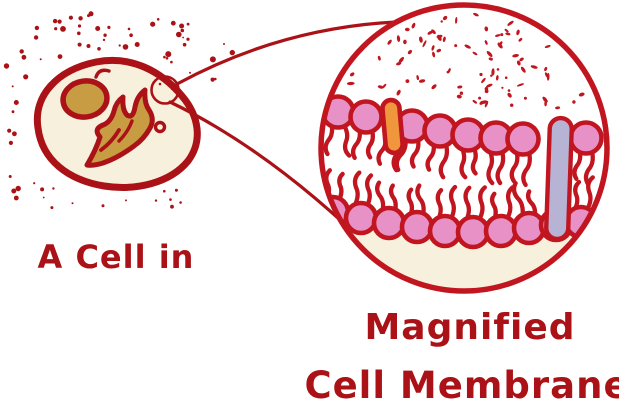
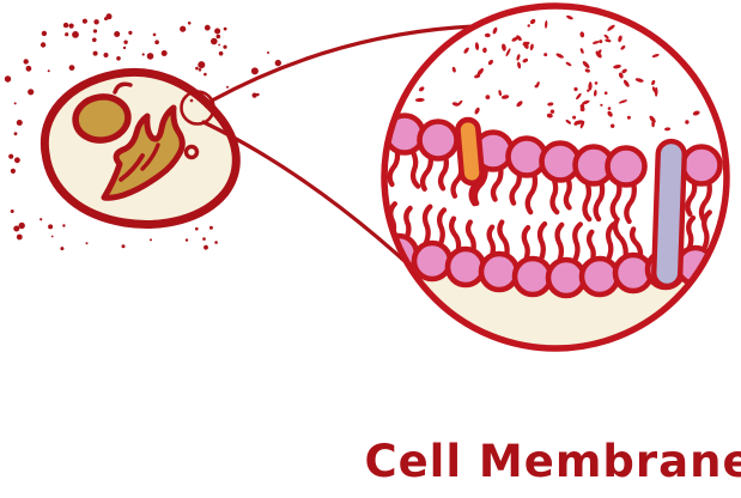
- A Cell in
- Magnified
  Cell Membrane
